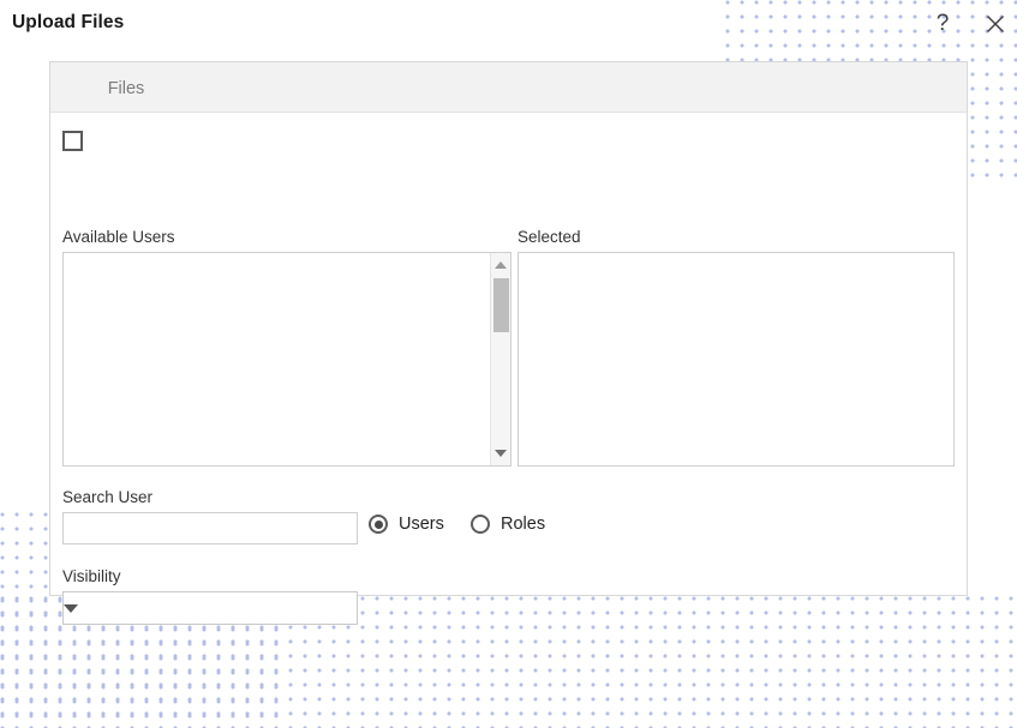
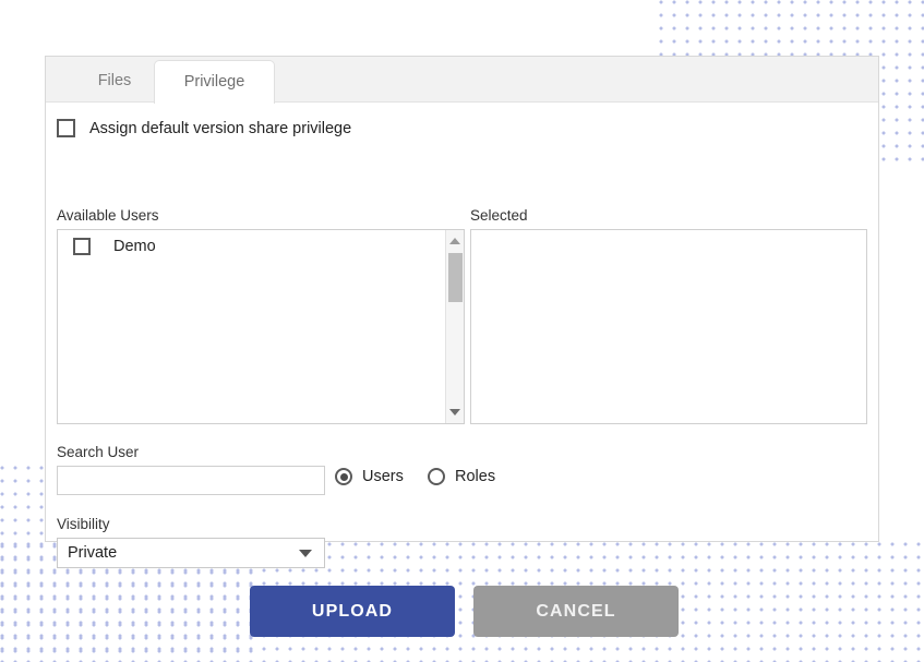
- Upload Files
- ?
  Files
+ Privilege
+ Assign default version share privilege
  Available Users
  Selected
  Search User
  Visibility
+ Demo
  Users
  Roles
+ Private
+ UPLOAD
+ CANCEL
